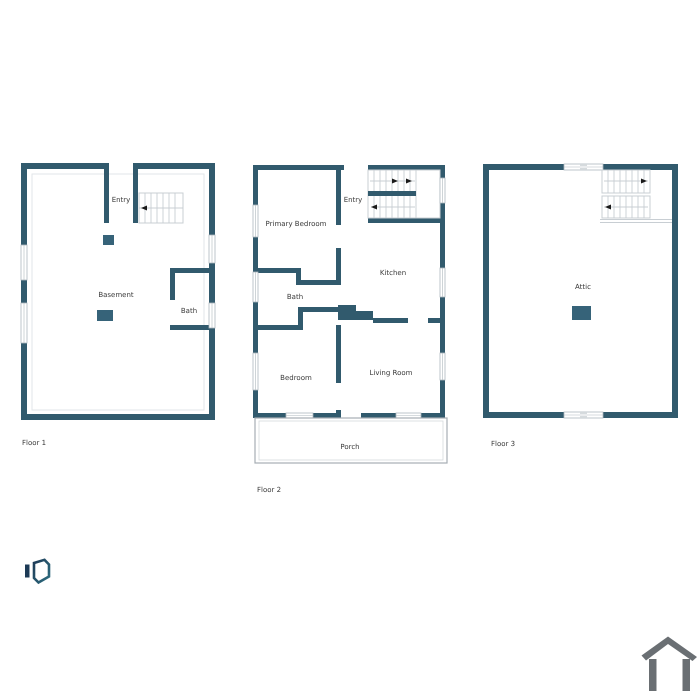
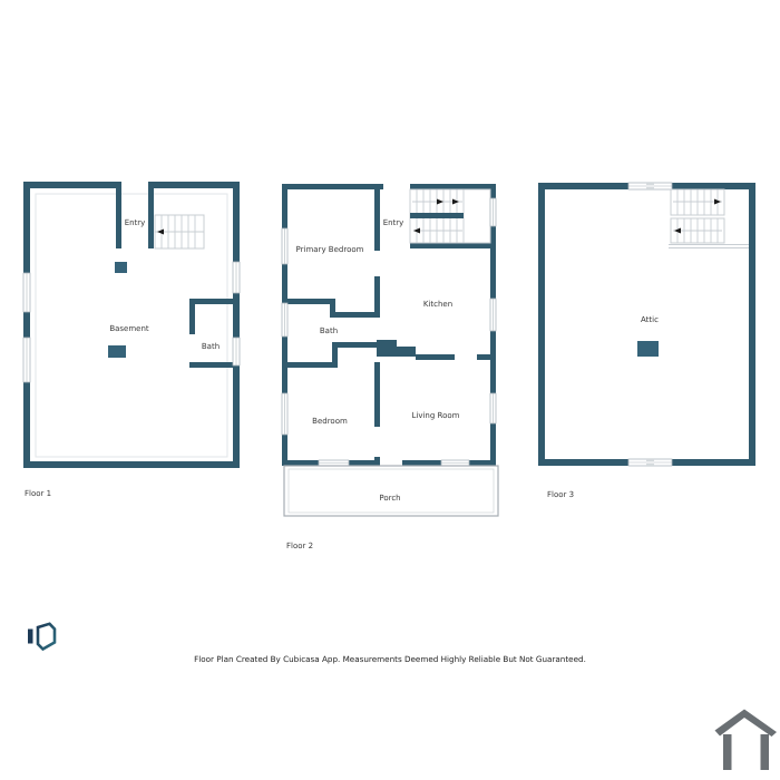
  Basement
  Entry
  Bath
  Floor 1
  Primary Bedroom
  Entry
  Kitchen
  Bath
  Bedroom
  Living Room
  Porch
  Floor 2
  Attic
  Floor 3
+ Floor Plan Created By Cubicasa App. Measurements Deemed Highly Reliable But Not Guaranteed.
